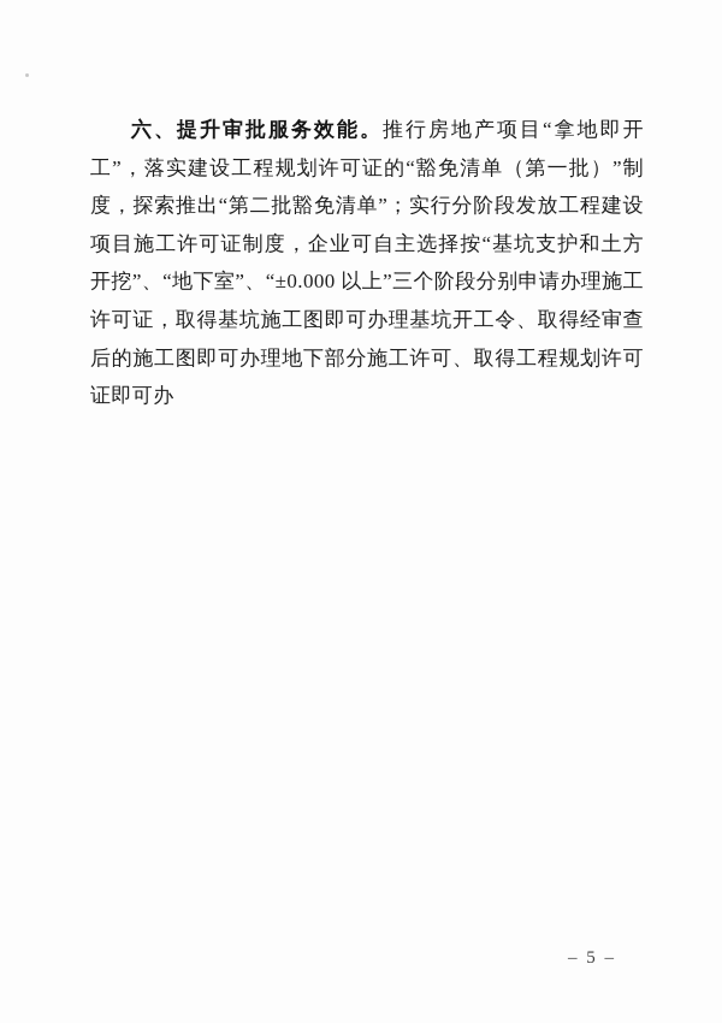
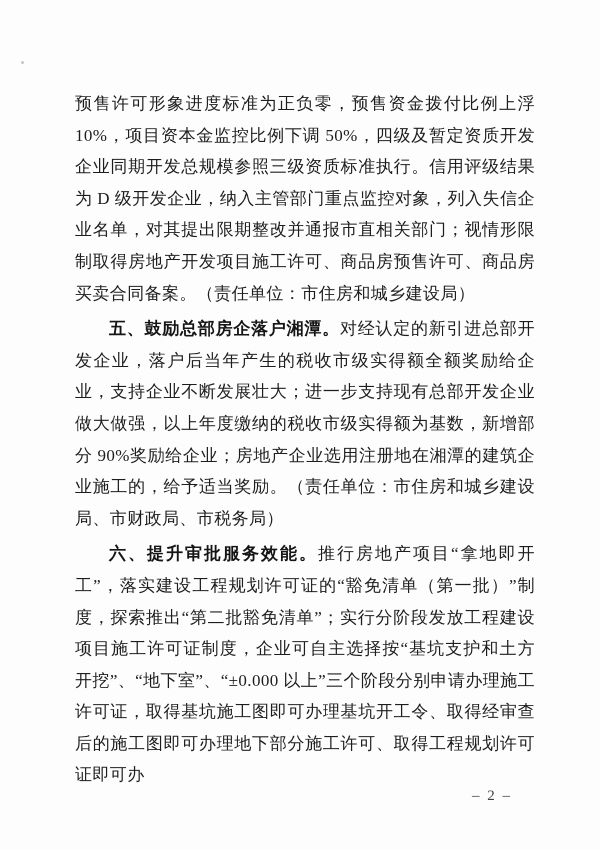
+ 预售许可形象进度标准为正负零，预售资金拨付比例上浮 10%，项目资本金监控比例下调 50%，四级及暂定资质开发企业同期开发总规模参照三级资质标准执行。信用评级结果为 D 级开发企业，纳入主管部门重点监控对象，列入失信企业名单，对其提出限期整改并通报市直相关部门；视情形限制取得房地产开发项目施工许可、商品房预售许可、商品房买卖合同备案。（责任单位：市住房和城乡建设局）
+ 五、鼓励总部房企落户湘潭。对经认定的新引进总部开发企业，落户后当年产生的税收市级实得额全额奖励给企业，支持企业不断发展壮大；进一步支持现有总部开发企业做大做强，以上年度缴纳的税收市级实得额为基数，新增部分 90%奖励给企业；房地产企业选用注册地在湘潭的建筑企业施工的，给予适当奖励。（责任单位：市住房和城乡建设局、市财政局、市税务局）
  六、提升审批服务效能。推行房地产项目“拿地即开工”，落实建设工程规划许可证的“豁免清单（第一批）”制度，探索推出“第二批豁免清单”；实行分阶段发放工程建设项目施工许可证制度，企业可自主选择按“基坑支护和土方开挖”、“地下室”、“±0.000 以上”三个阶段分别申请办理施工许可证，取得基坑施工图即可办理基坑开工令、取得经审查后的施工图即可办理地下部分施工许可、取得工程规划许可证即可办
- – 5 –
+ – 2 –
